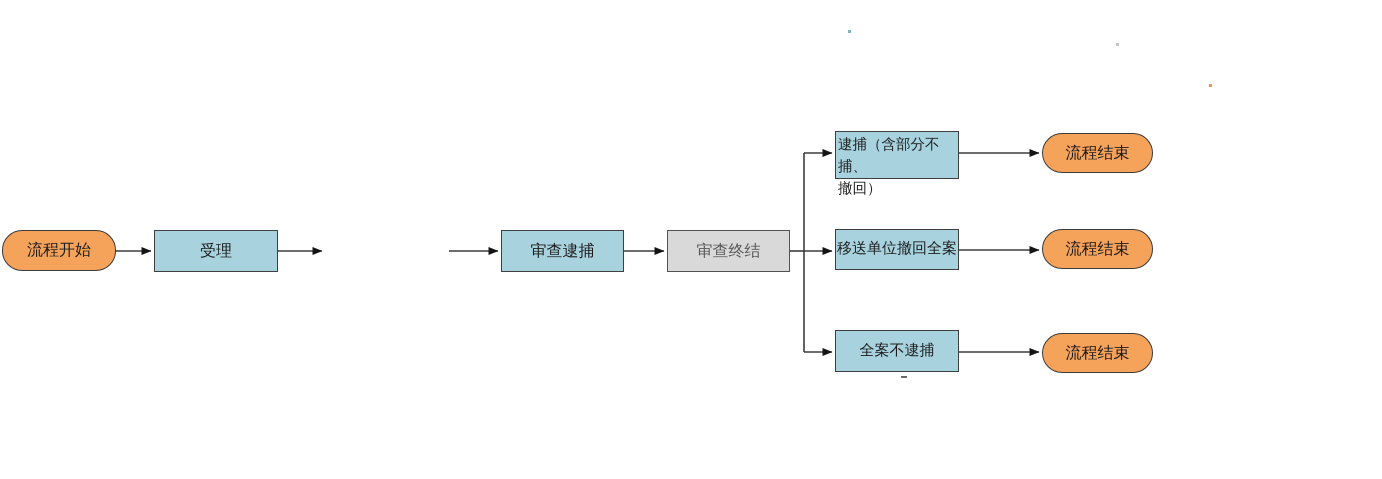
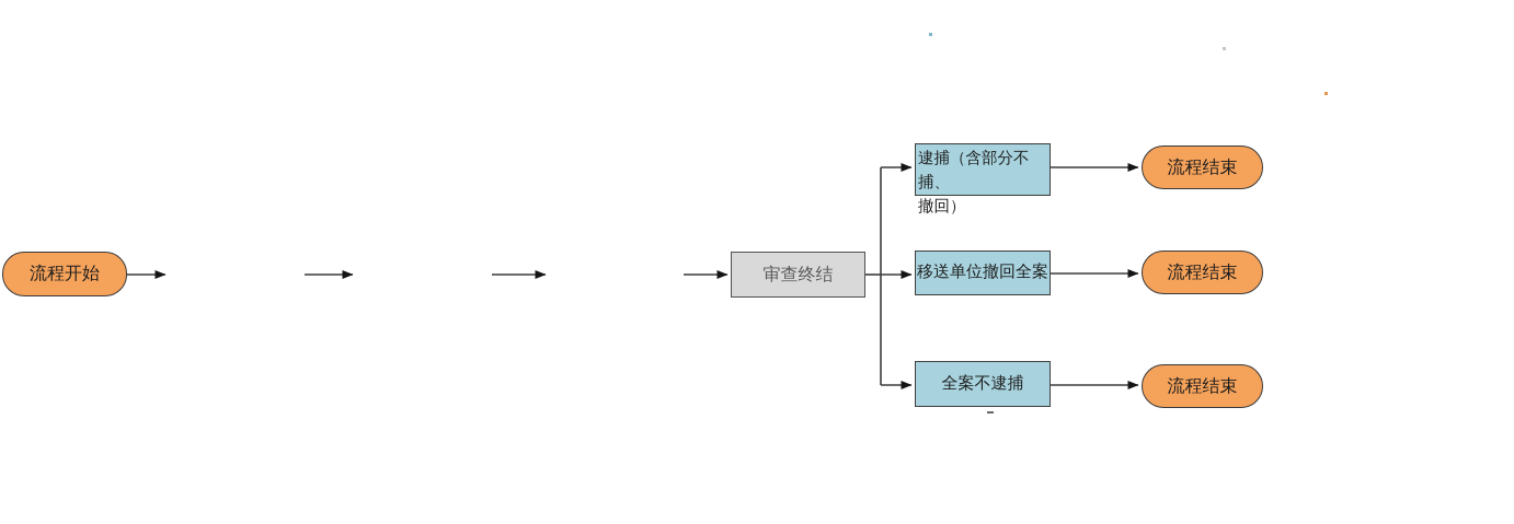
  流程开始
- 受理
- 审查逮捕
  审查终结
  逮捕（含部分不捕、
  撤回）
  移送单位撤回全案
  全案不逮捕
  流程结束
  流程结束
  流程结束
